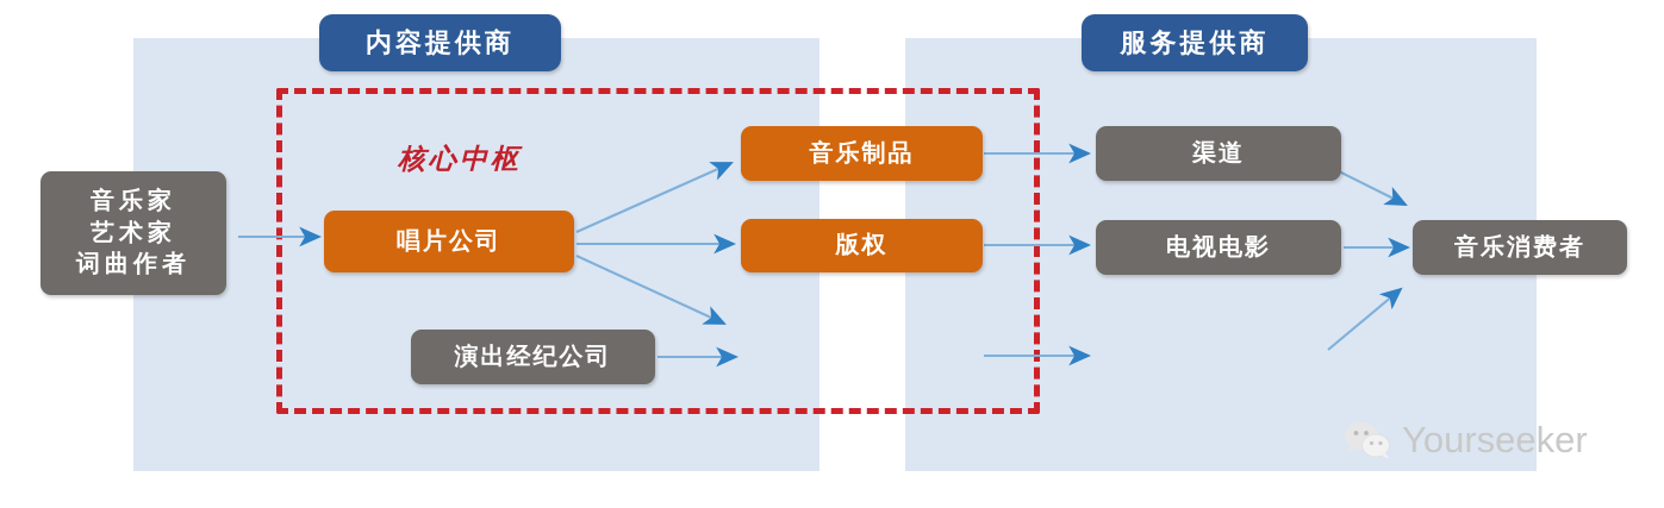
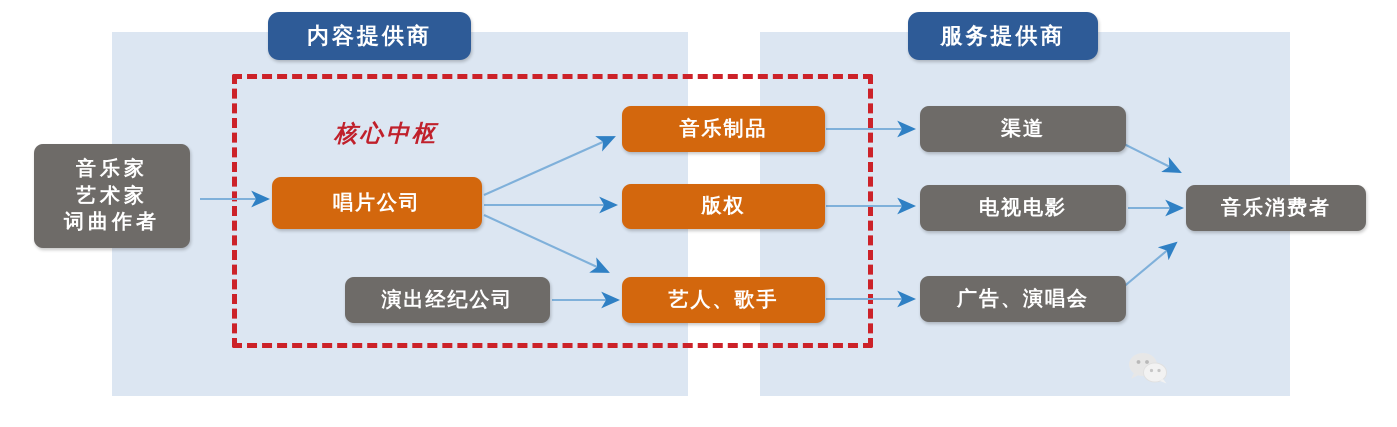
  内容提供商
  服务提供商
  核心中枢
  音乐家
  艺术家
  词曲作者
  唱片公司
  演出经纪公司
  音乐制品
  版权
+ 艺人、歌手
  渠道
  电视电影
+ 广告、演唱会
  音乐消费者
- Yourseeker
